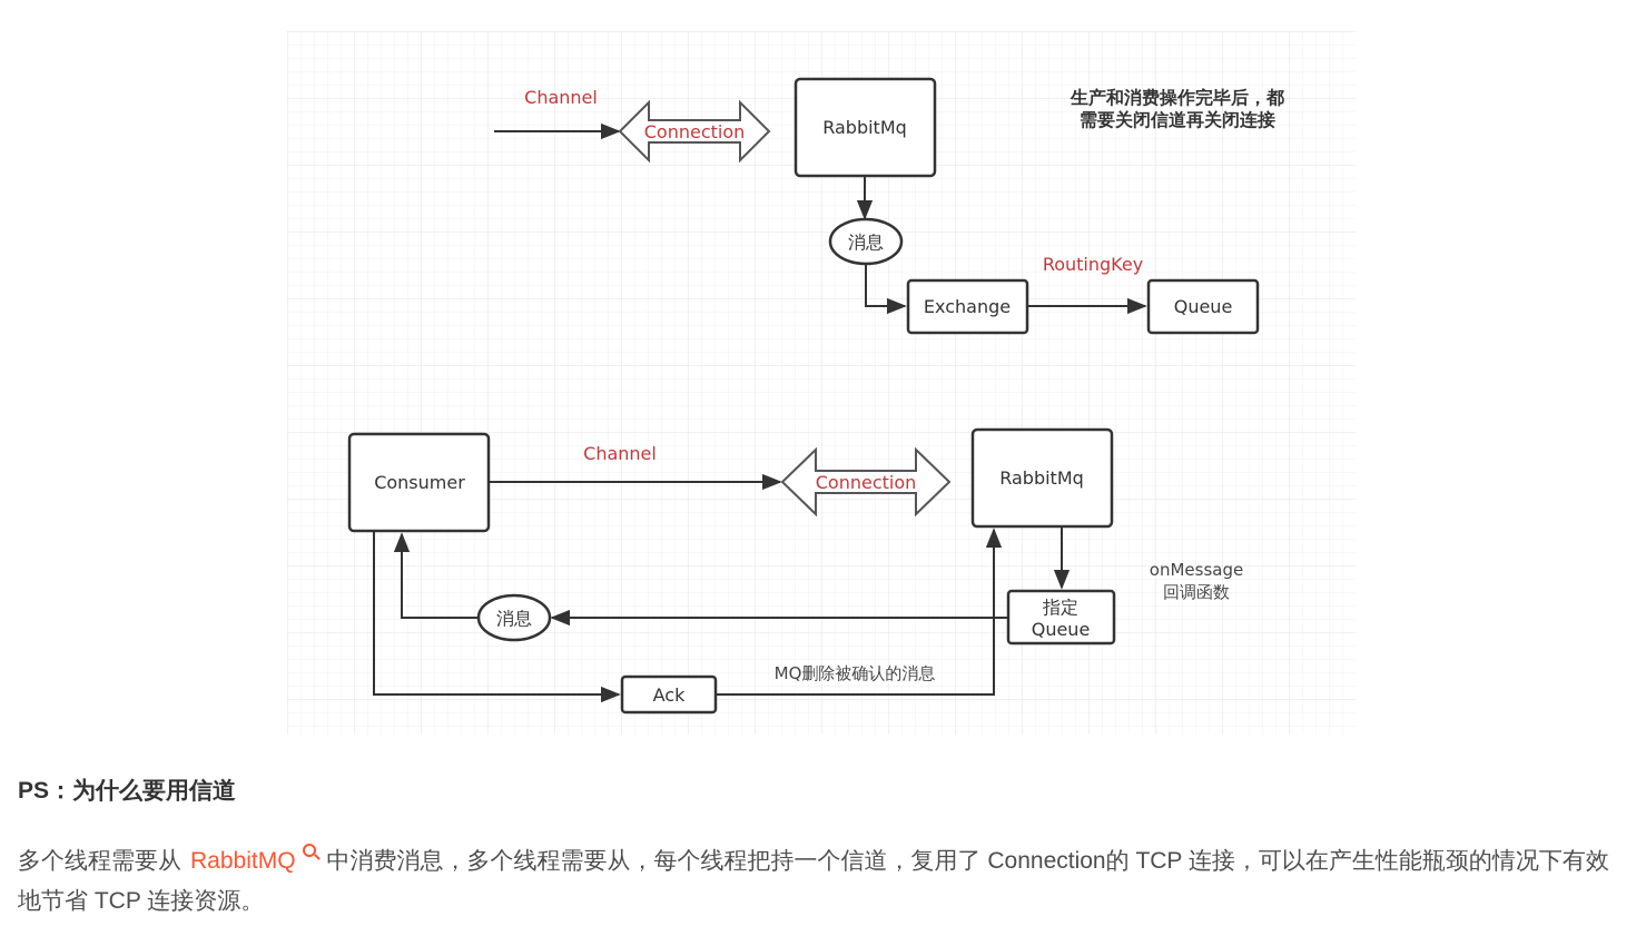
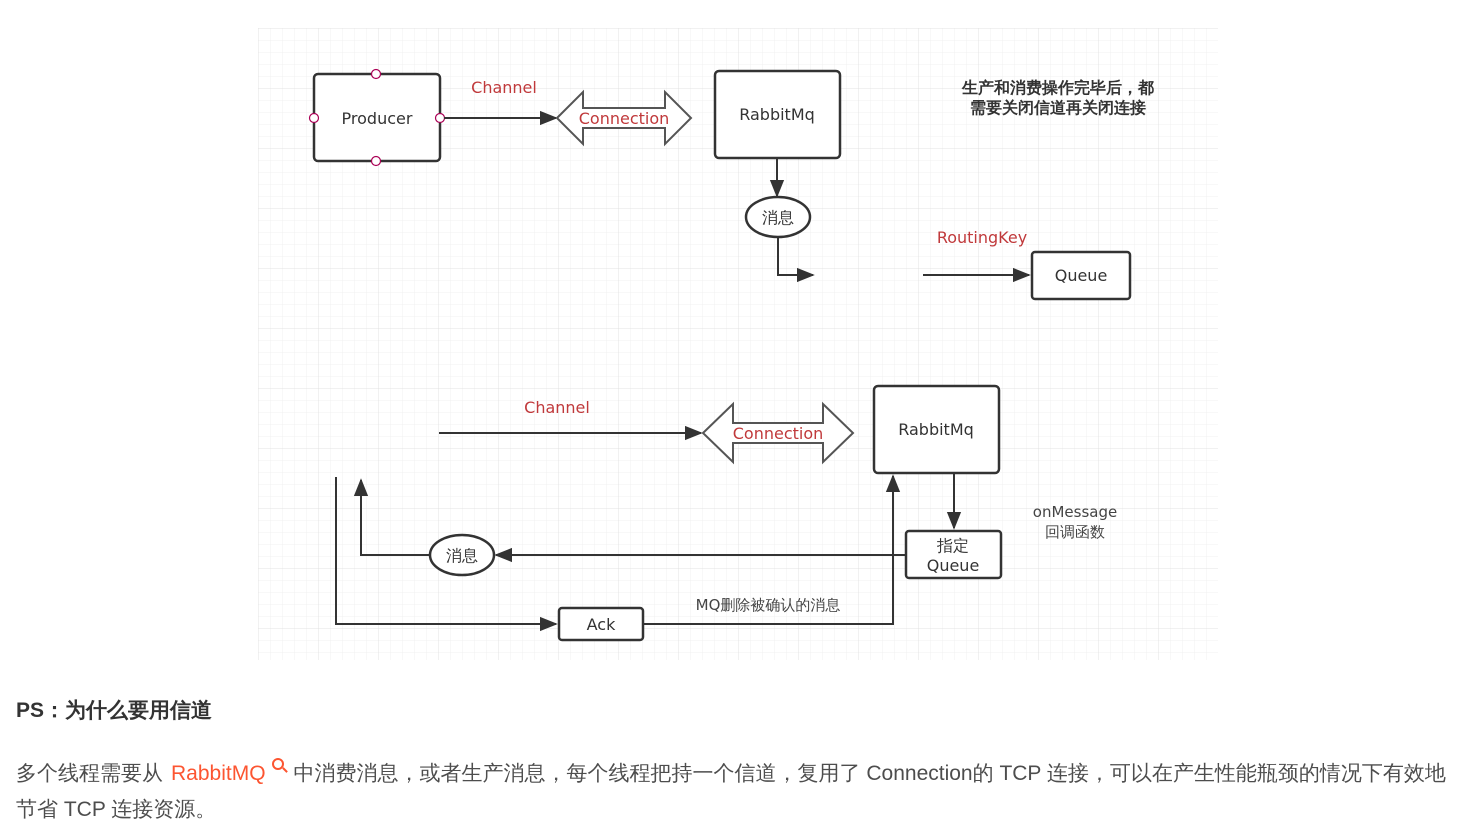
+ Producer
  Channel
  Connection
  RabbitMq
  消息
- Exchange
  RoutingKey
  Queue
  生产和消费操作完毕后，都
  需要关闭信道再关闭连接
- Consumer
  Channel
  Connection
  RabbitMq
  指定
  Queue
  onMessage
  回调函数
  消息
  Ack
  MQ删除被确认的消息
  PS：为什么要用信道
- 多个线程需要从 RabbitMQ 中消费消息，多个线程需要从，每个线程把持一个信道，复用了 Connection的 TCP 连接，可以在产生性能瓶颈的情况下有效地节省 TCP 连接资源。
+ 多个线程需要从 RabbitMQ 中消费消息，或者生产消息，每个线程把持一个信道，复用了 Connection的 TCP 连接，可以在产生性能瓶颈的情况下有效地节省 TCP 连接资源。
